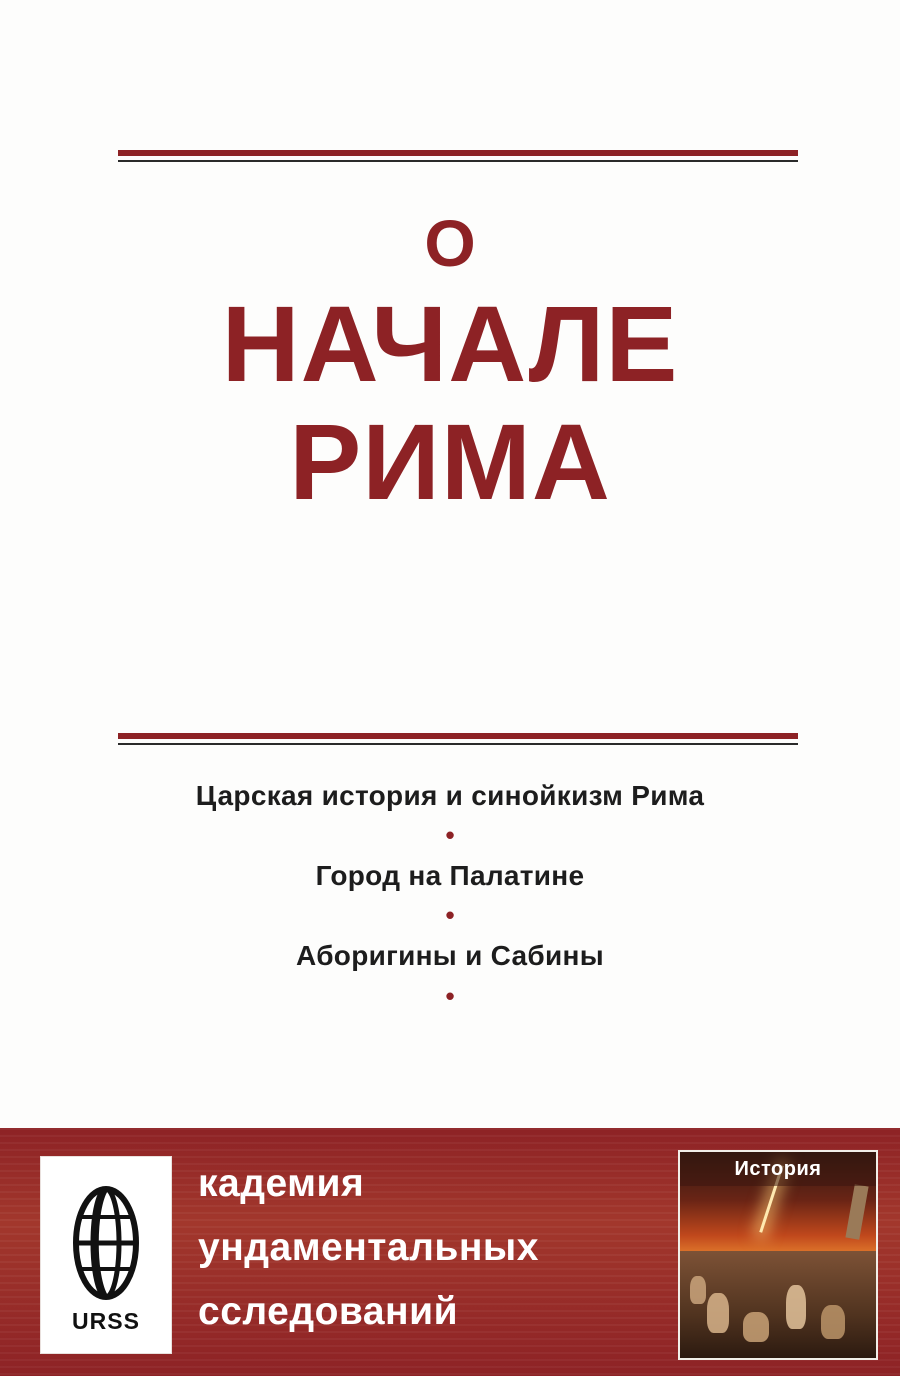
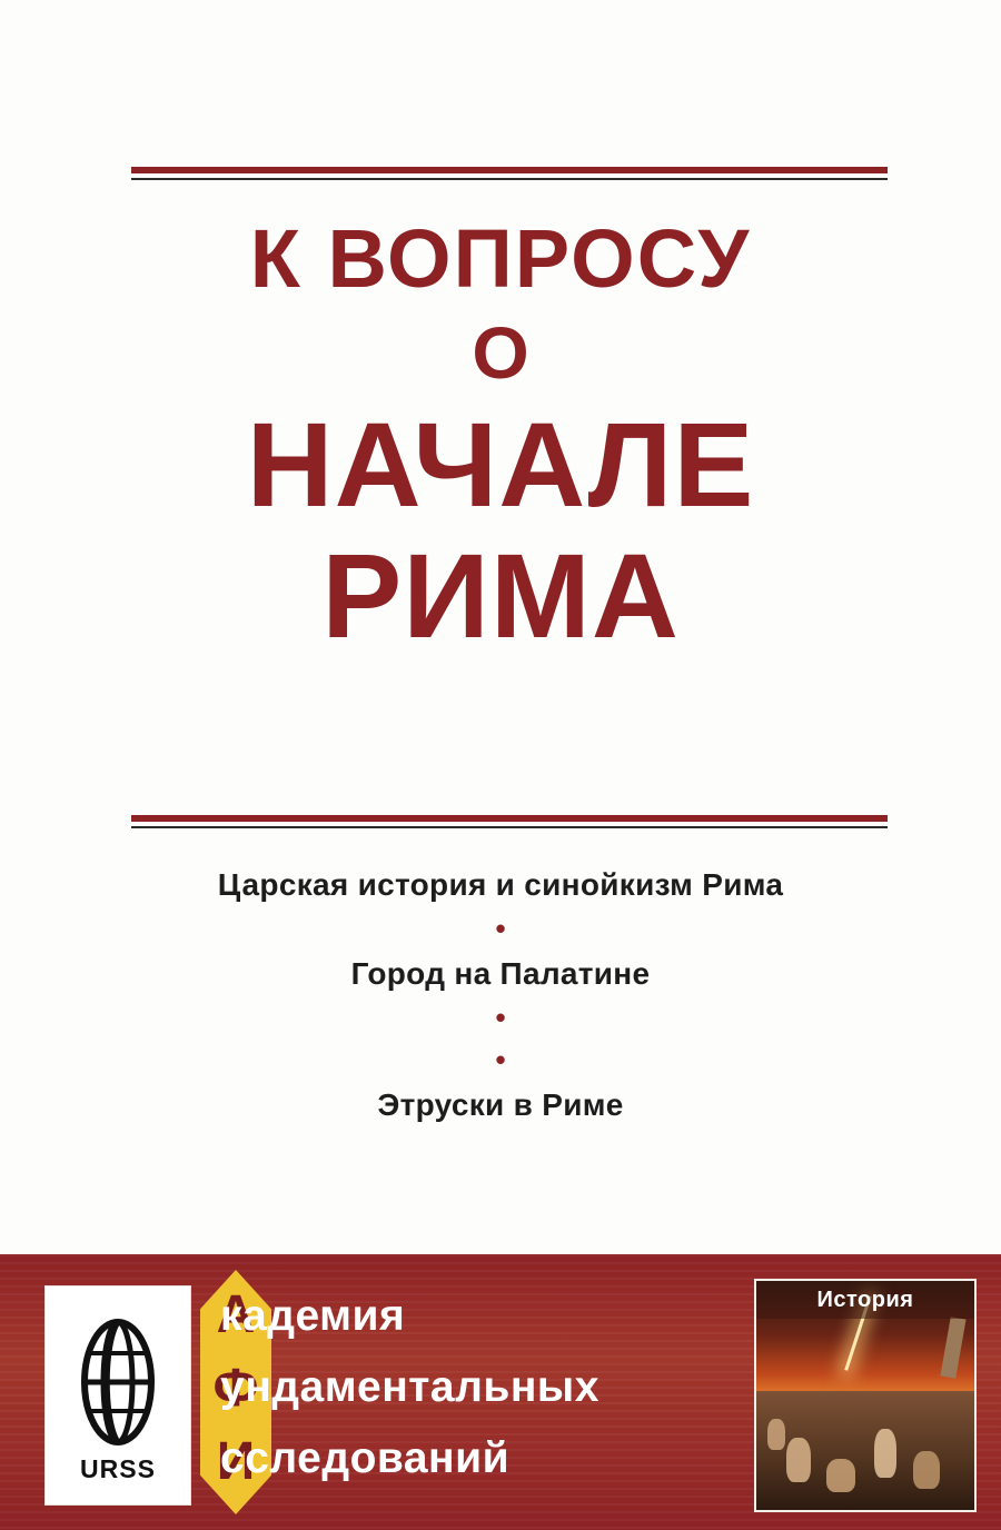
+ К ВОПРОСУ
  О
  НАЧАЛЕ
  РИМА
  Царская история и синойкизм Рима
  •
  Город на Палатине
  •
- Абoригины и Сабины
  •
+ Этруски в Риме
  URSS
+ А
+ Ф
+ И
  кадемия
  ундаментальных
  сследований
  История
